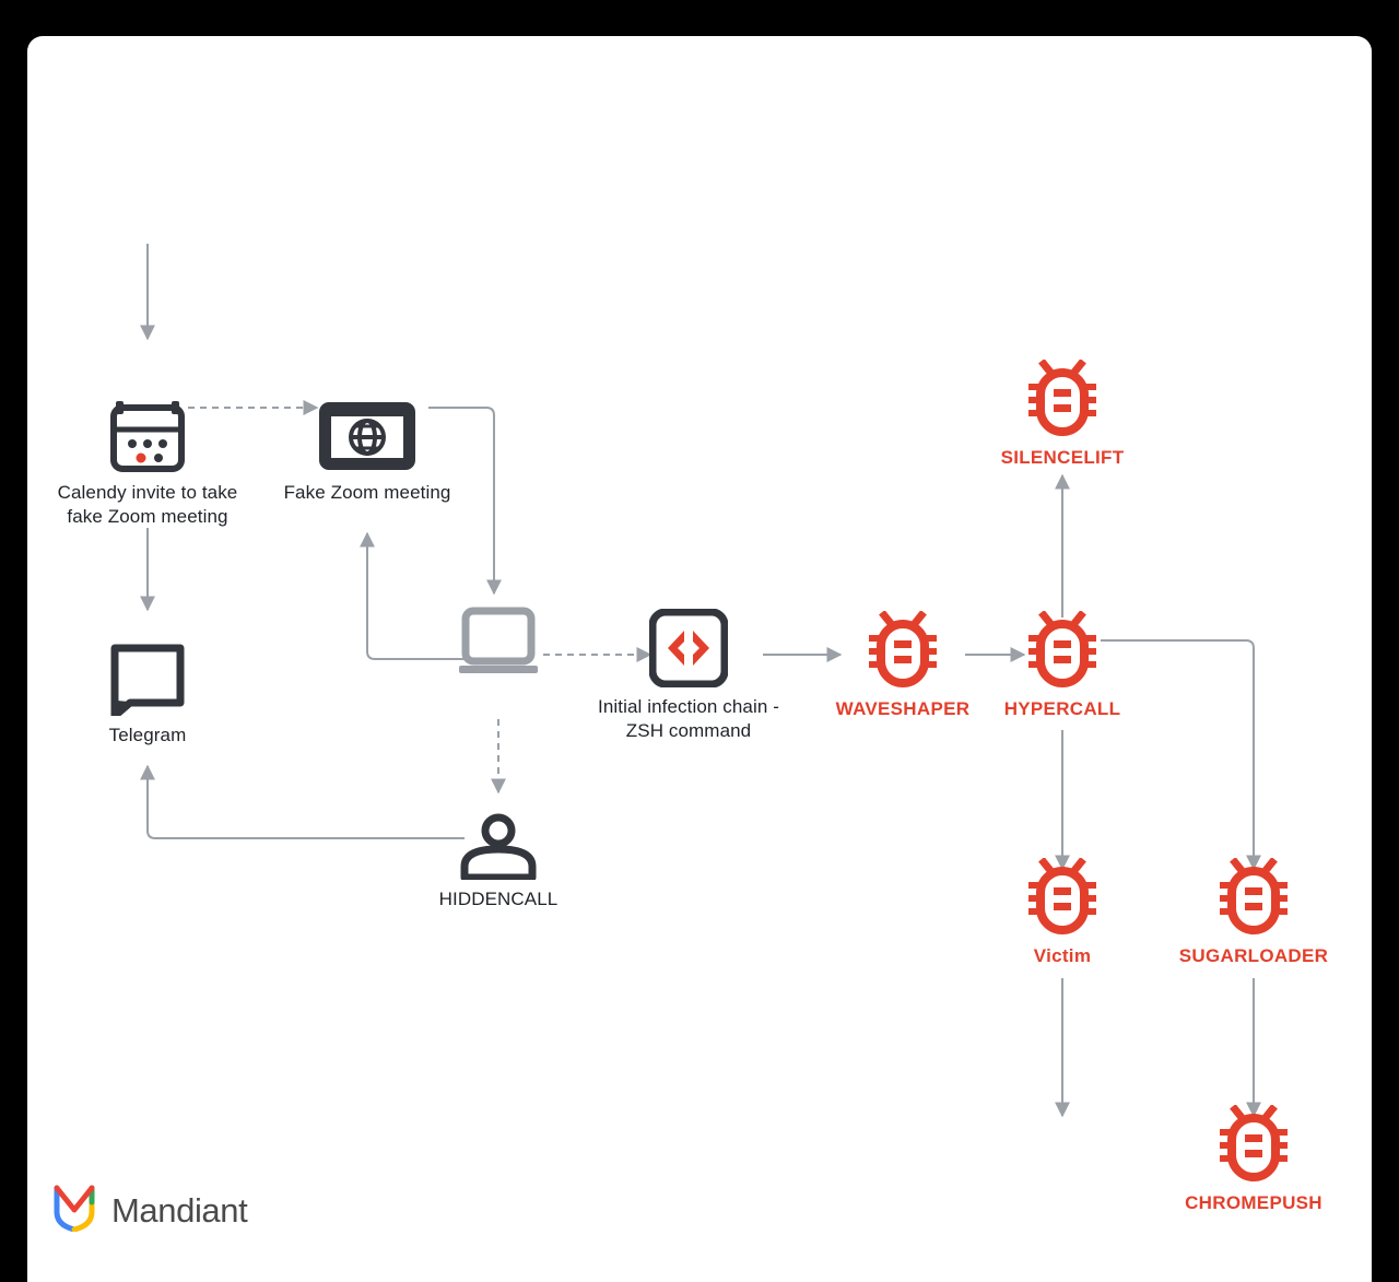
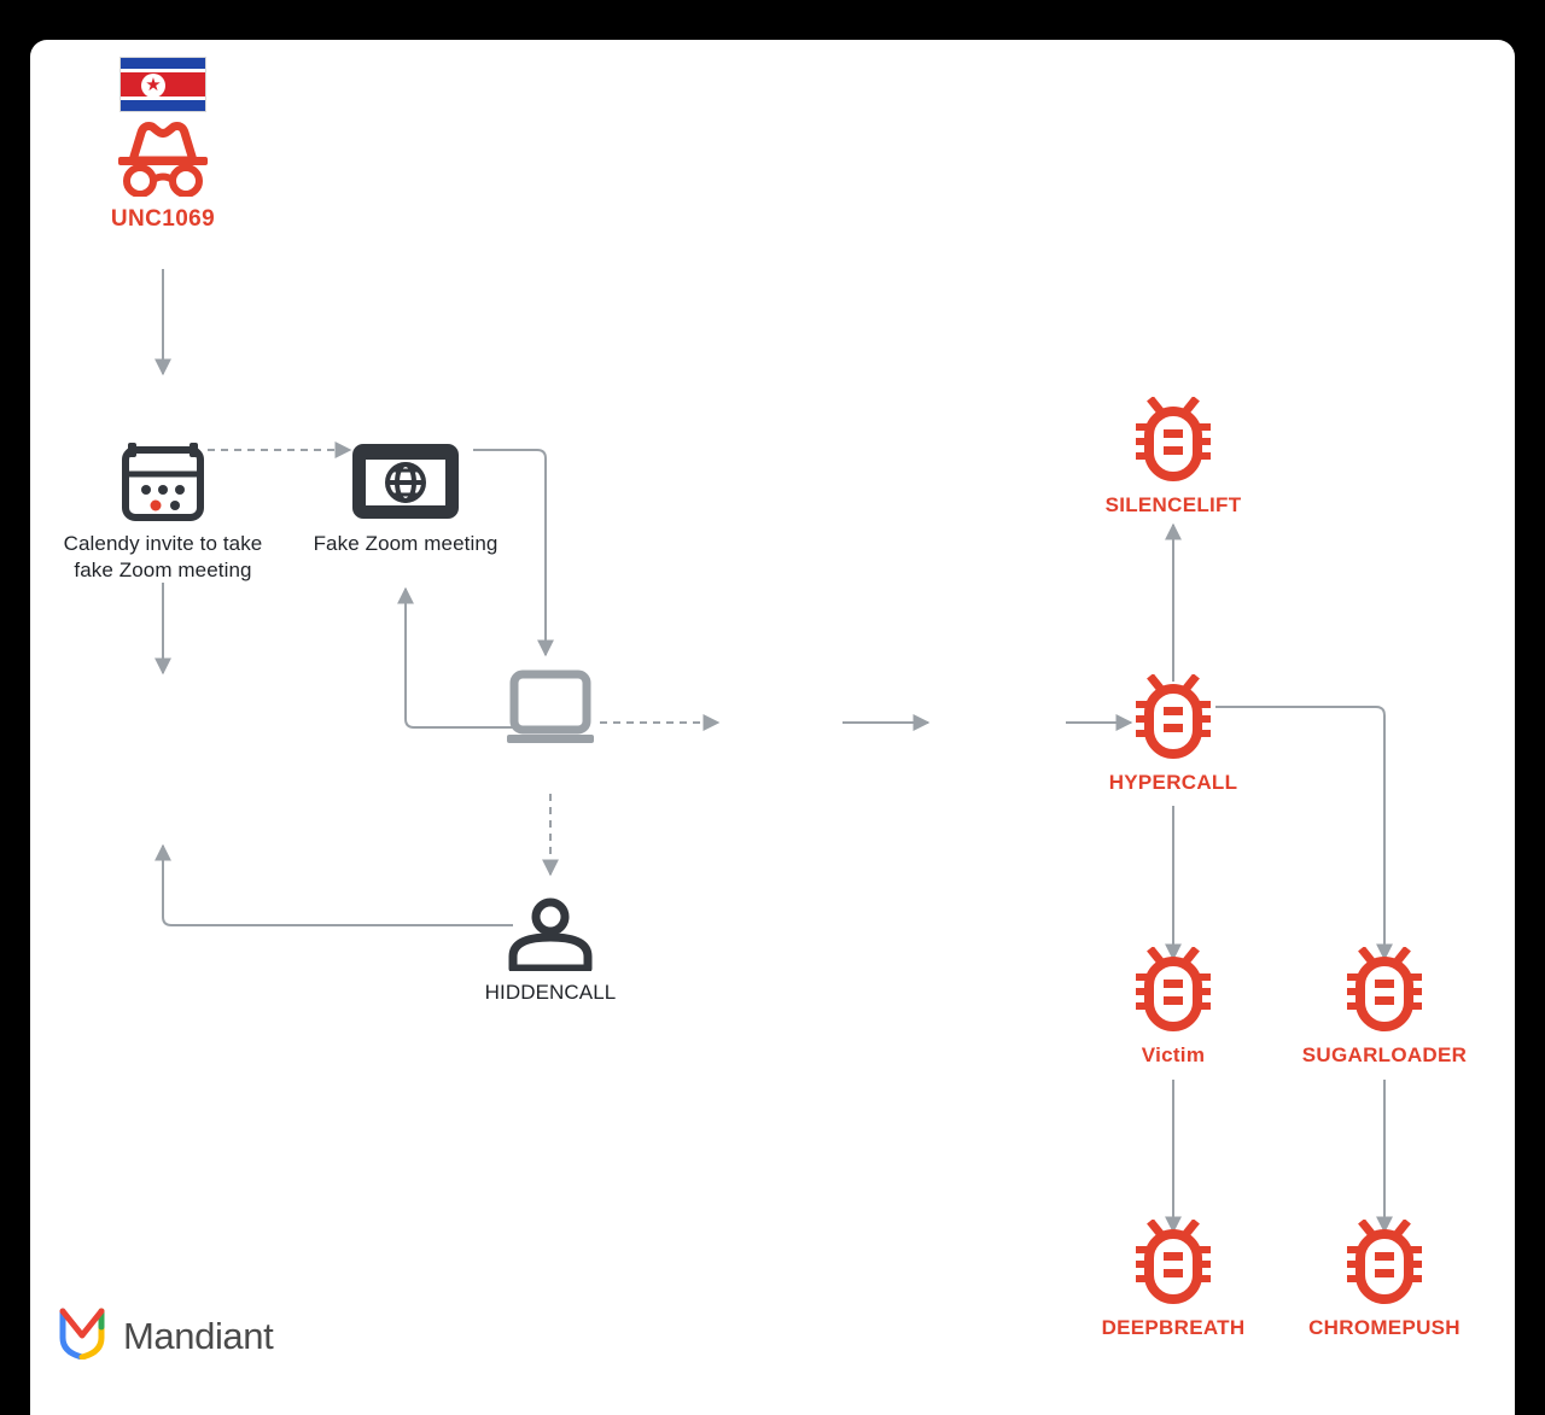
+ ★
+ UNC1069
  Calendy invite to take fake Zoom meeting
  Fake Zoom meeting
- Telegram
  HIDDENCALL
- Initial infection chain - ZSH command
- WAVESHAPER
  HYPERCALL
  SILENCELIFT
  Victim
  SUGARLOADER
+ DEEPBREATH
  CHROMEPUSH
  Mandiant
